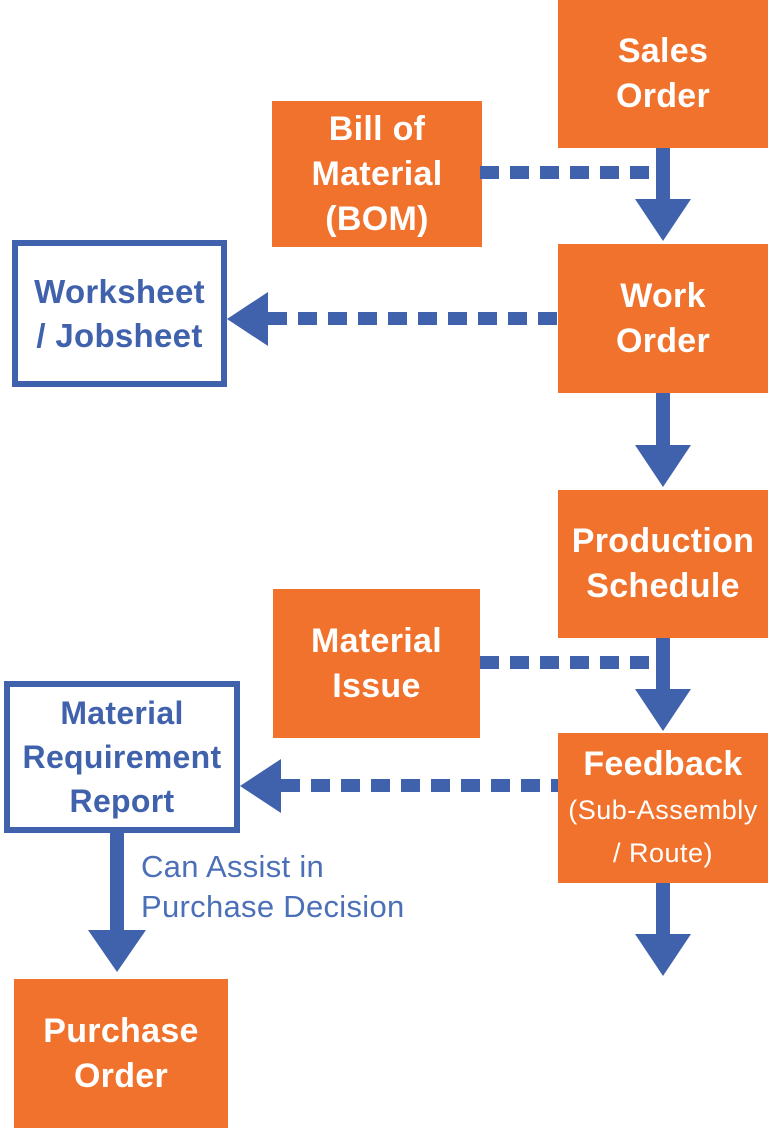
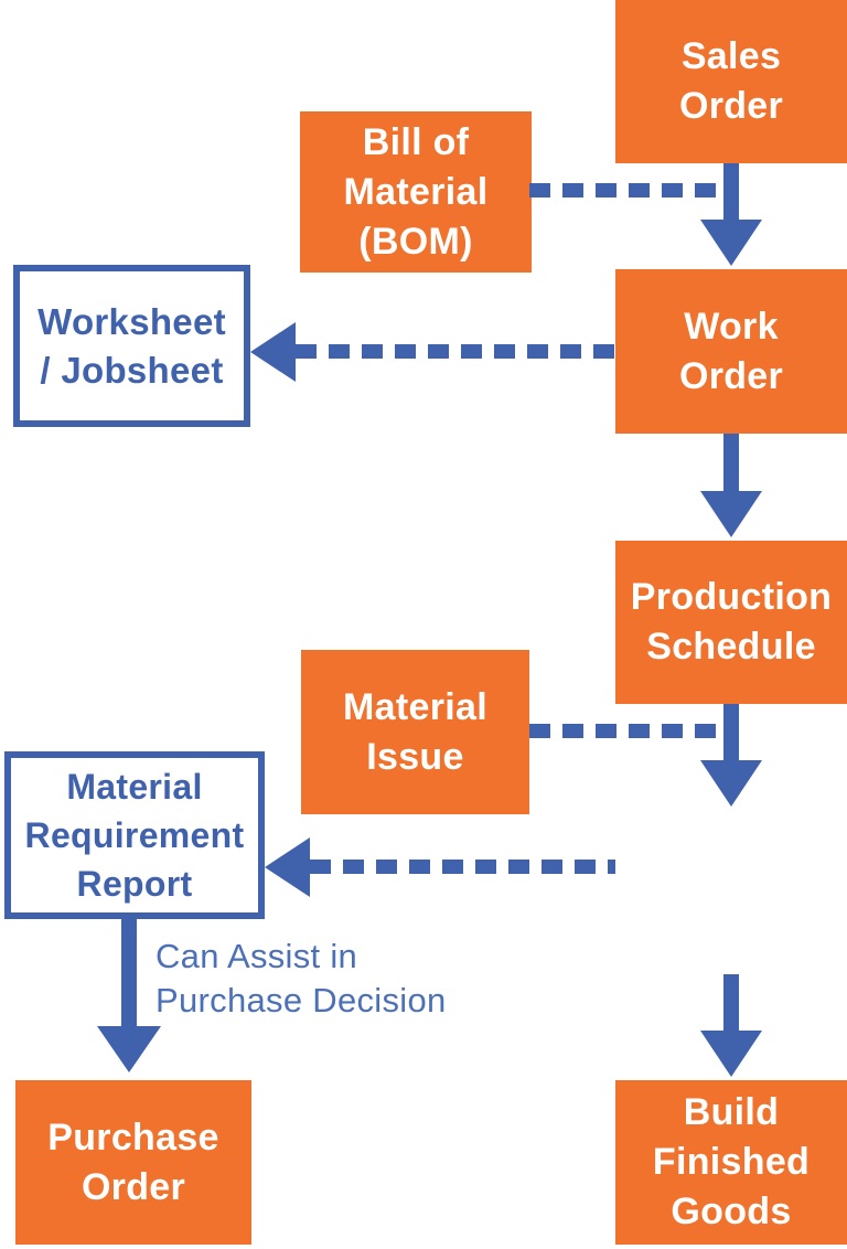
  Sales
  Order
  Bill of
  Material
  (BOM)
  Work
  Order
  Worksheet
  / Jobsheet
  Production
  Schedule
  Material
  Issue
- Feedback
- (Sub-Assembly
- / Route)
  Material
  Requirement
  Report
  Purchase
  Order
+ Build
+ Finished
+ Goods
  Can Assist in
  Purchase Decision
